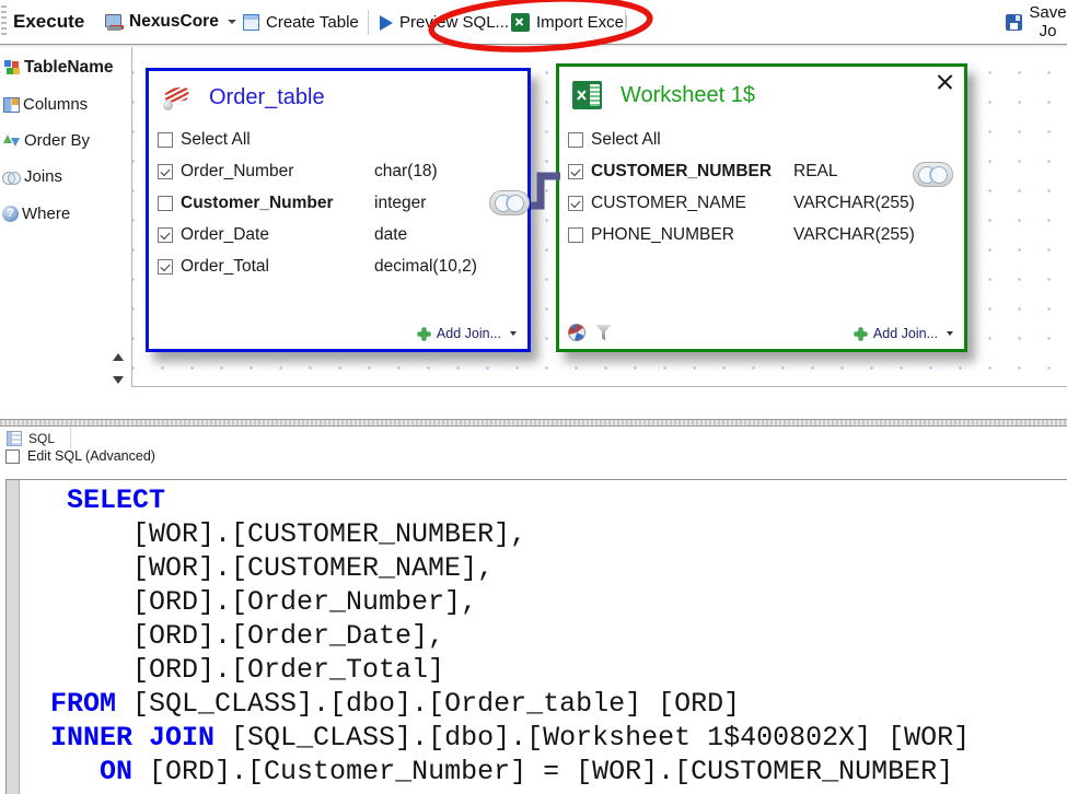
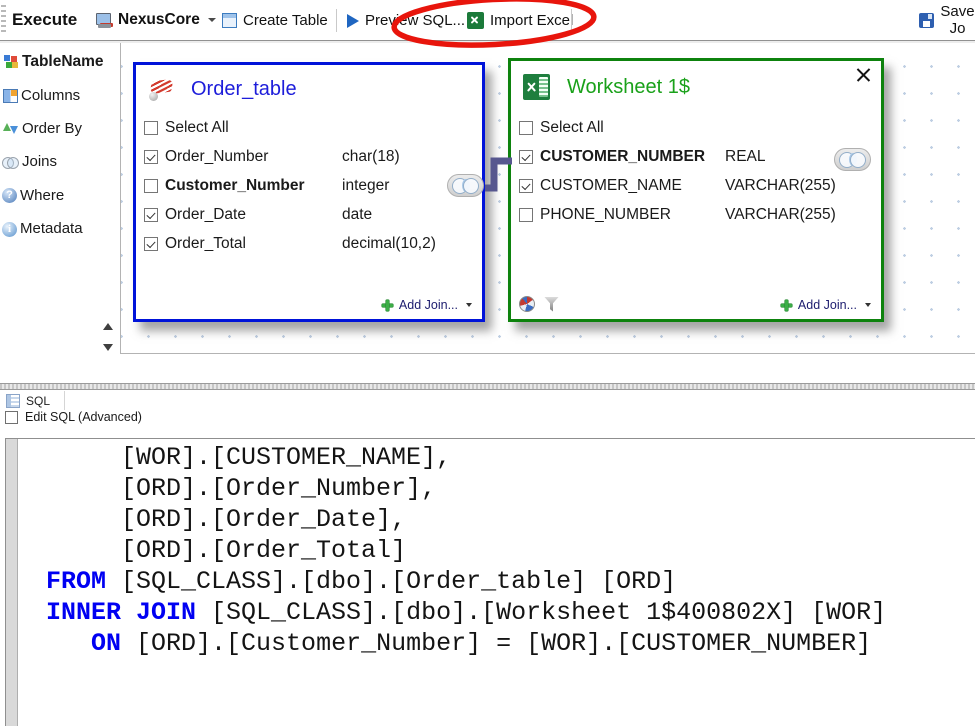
  Execute
  NexusCore
  Create Table
  Prevw SQL...
  Import Exce
  Save Jo
  TableName
  Columns
  Order By
  Joins
  Where
+ Metadata
  Order_table
  Select All
  Order_Number
  char(18)
  Customer_Number
  integer
  Order_Date
  date
  Order_Total
  decimal(10,2)
  Add Join...
  Worksheet 1$
  Select All
  CUSTOMER_NUMBER
  REAL
  CUSTOMER_NAME
  VARCHAR(255)
  PHONE_NUMBER
  VARCHAR(255)
  Add Join...
  SQL
  Edit SQL (Advanced)
- SELECT
- [WOR].[CUSTOMER_NUMBER],
  [WOR].[CUSTOMER_NAME],
  [ORD].[Order_Number],
  [ORD].[Order_Date],
  [ORD].[Order_Total]
  FROM [SQL_CLASS].[dbo].[Order_table] [ORD]
  INNER JOIN [SQL_CLASS].[dbo].[Worksheet 1$400802X] [WOR]
  ON [ORD].[Customer_Number] = [WOR].[CUSTOMER_NUMBER]
